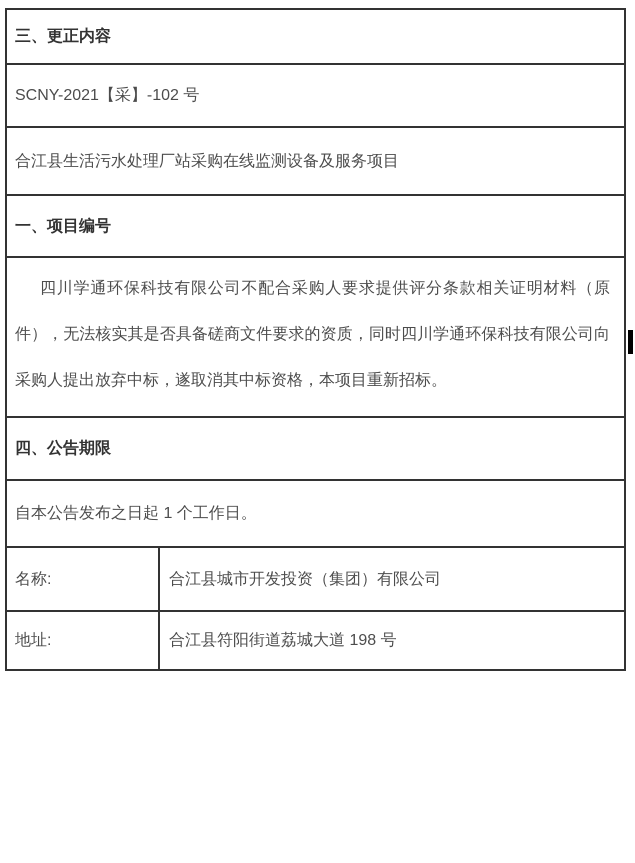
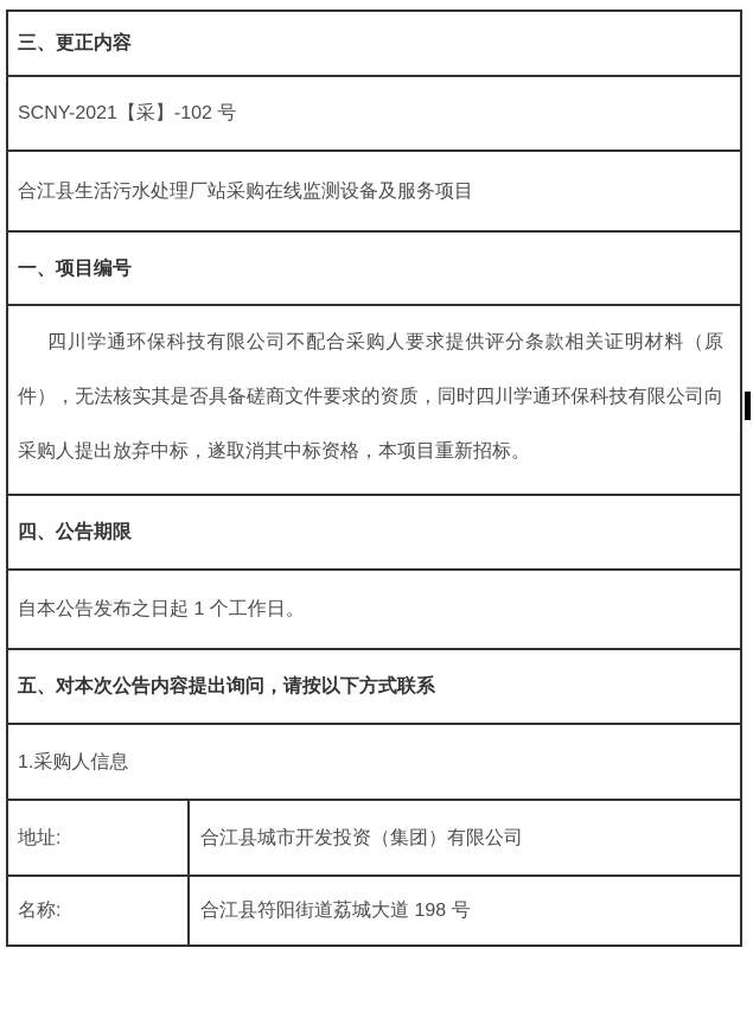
  三、更正内容
  SCNY-2021【采】-102 号
  合江县生活污水处理厂站采购在线监测设备及服务项目
  一、项目编号
  四川学通环保科技有限公司不配合采购人要求提供评分条款相关证明材料（原件），无法核实其是否具备磋商文件要求的资质，同时四川学通环保科技有限公司向采购人提出放弃中标，遂取消其中标资格，本项目重新招标。
  四、公告期限
  自本公告发布之日起 1 个工作日。
+ 五、对本次公告内容提出询问，请按以下方式联系
+ 1.采购人信息
- 名称:
+ 地址:
  合江县城市开发投资（集团）有限公司
- 地址:
+ 名称:
  合江县符阳街道荔城大道 198 号
